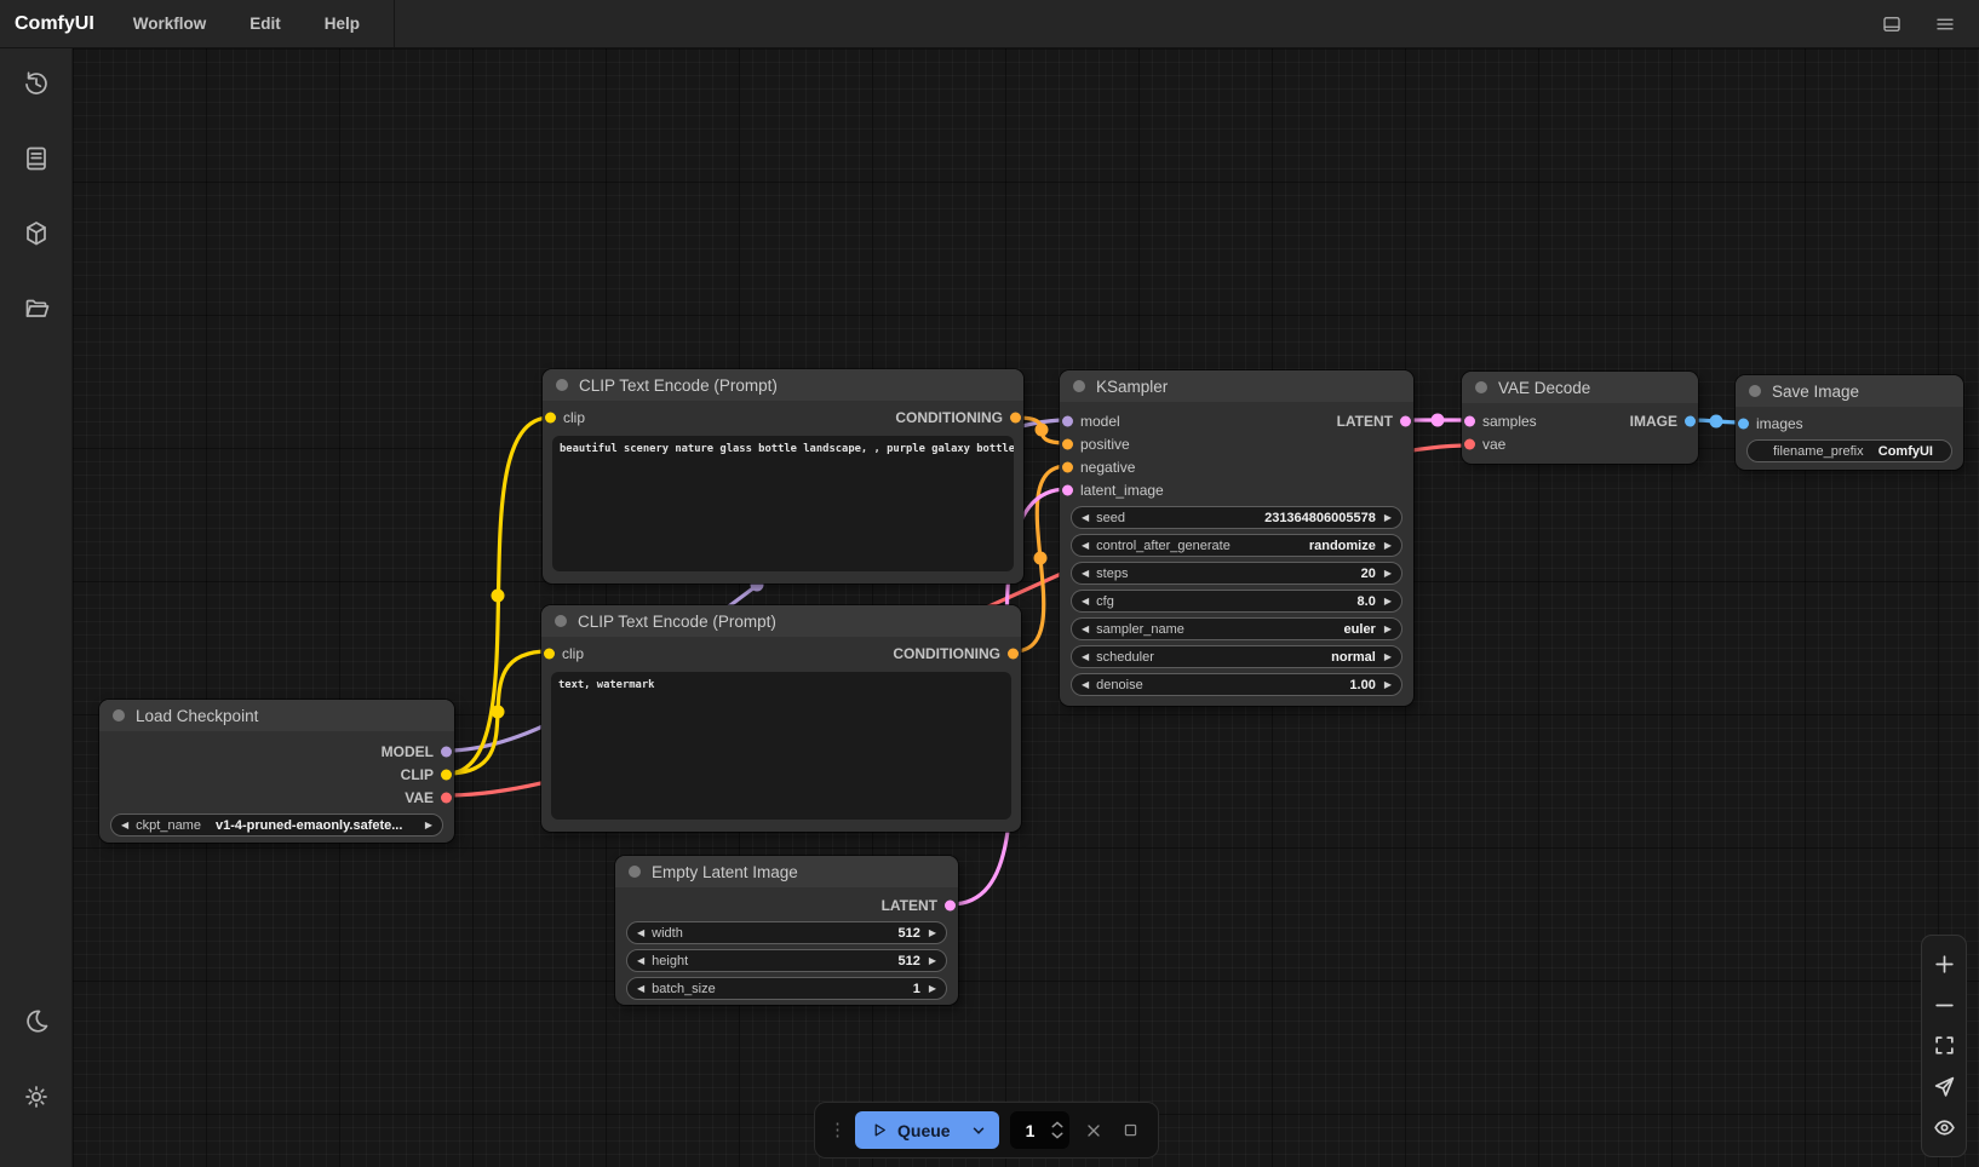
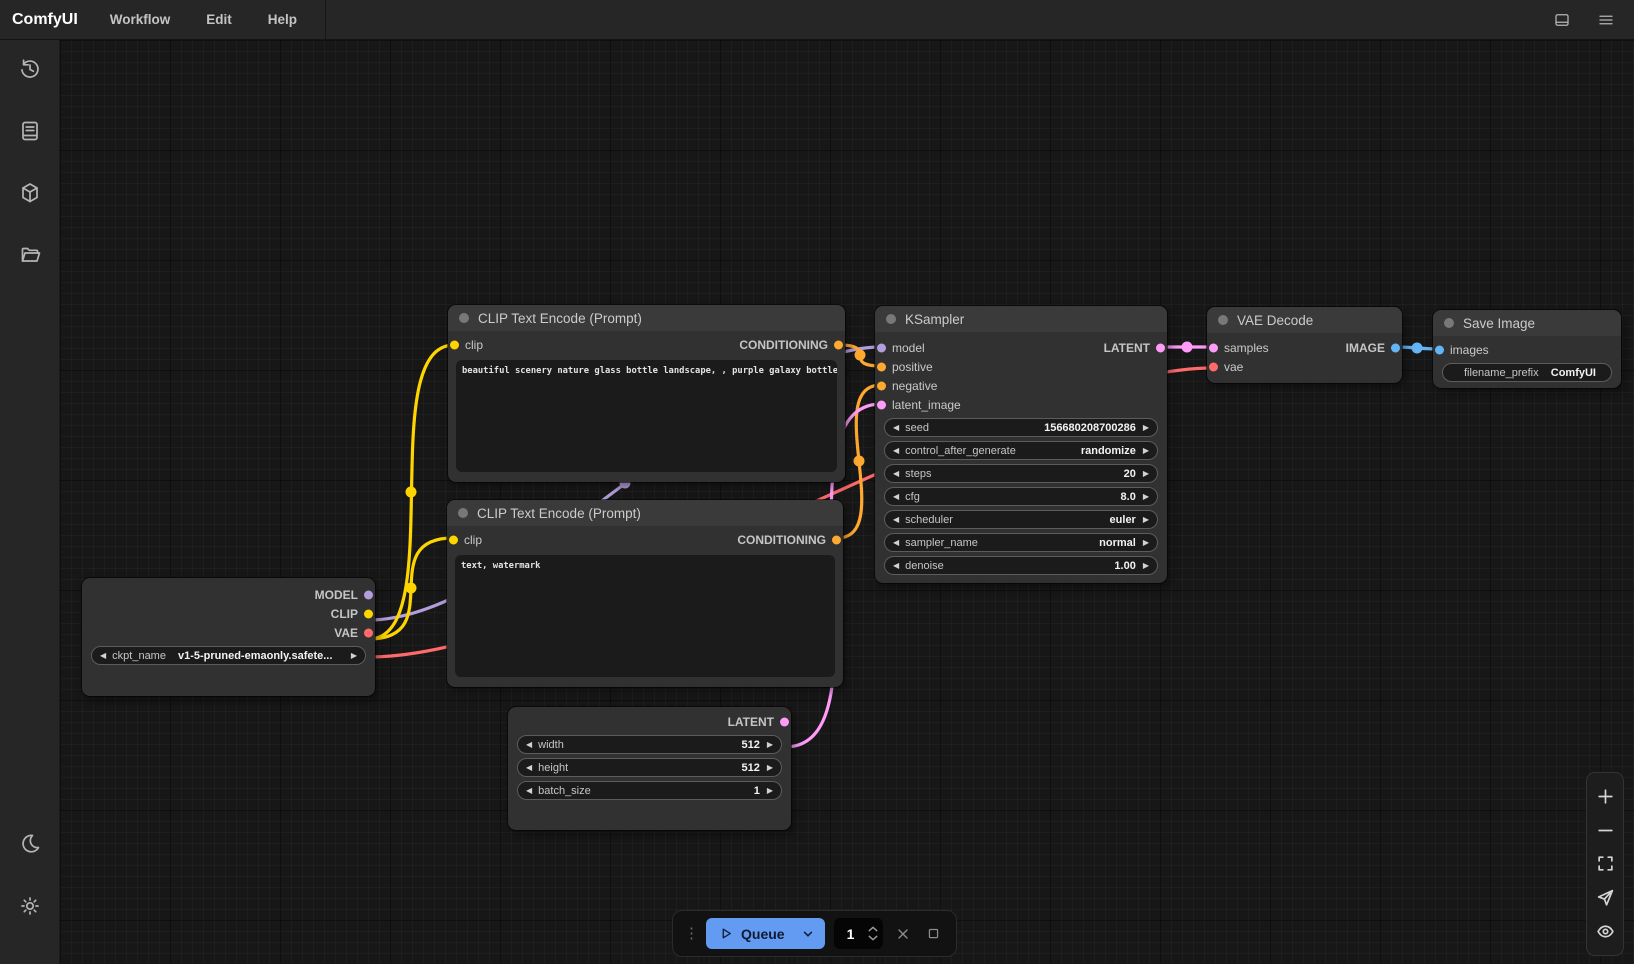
- Load Checkpoint
  MODEL
  CLIP
  VAE
  ◀
  ckpt_name
- v1-4-pruned-emaonly.safete...
+ v1-5-pruned-emaonly.safete...
  ▶
  CLIP Text Encode (Prompt)
  clip
  CONDITIONING
  beautiful scenery nature glass bottle landscape, , purple galaxy bottle
  CLIP Text Encode (Prompt)
  clip
  CONDITIONING
  text, watermark
- Empty Latent Image
  LATENT
  ◀
  width
  512
  ▶
  ◀
  height
  512
  ▶
  ◀
  batch_size
  1
  ▶
  KSampler
  model
  LATENT
  positive
  negative
  latent_image
  ◀
  seed
- 231364806005578
+ 156680208700286
  ▶
  ◀
  control_after_generate
  randomize
  ▶
  ◀
  steps
  20
  ▶
  ◀
  cfg
  8.0
  ▶
  ◀
- sampler_name
+ scheduler
  euler
  ▶
  ◀
- scheduler
+ sampler_name
  normal
  ▶
  ◀
  denoise
  1.00
  ▶
  VAE Decode
  samples
  IMAGE
  vae
  Save Image
  images
  filename_prefix
  ComfyUI
  ComfyUI
  Workflow
  Edit
  Help
  ⋮
  Queue
  1
